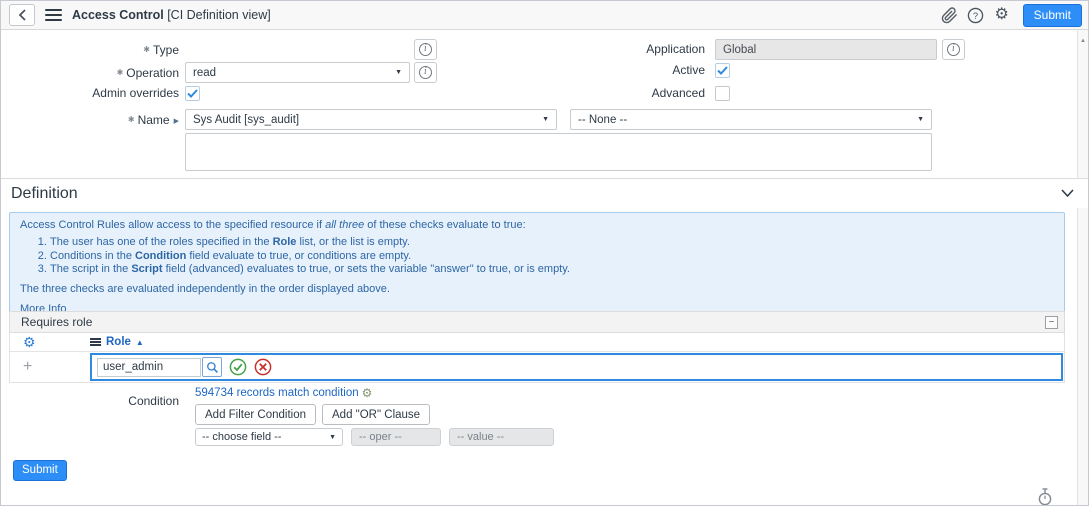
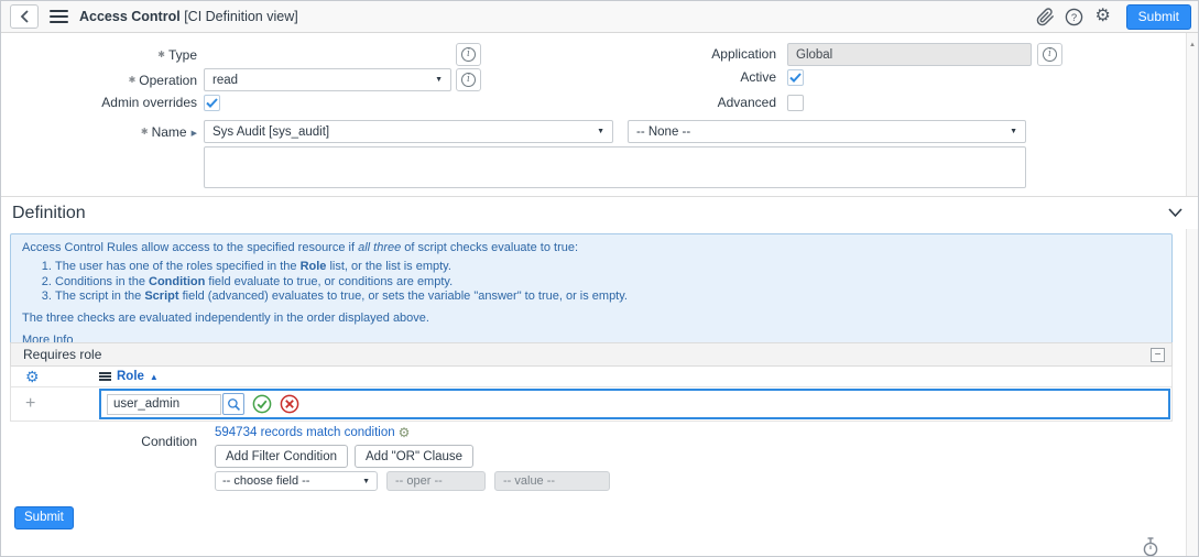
  Access Control [CI Definition view]
  ?
  ⚙
  Submit
  ✱ Type
  i
  ✱ Operation
  read
  i
  Admin overrides
  ✱ Name
  Sys Audit [sys_audit]
  -- None --
  Application
  Global
  i
  Active
  Advanced
  Definition
- Access Control Rules allow access to the specified resource if all three of these checks evaluate to true:
+ Access Control Rules allow access to the specified resource if all three of script checks evaluate to true:
  The user has one of the roles specified in the Role list, or the list is empty.
  Conditions in the Condition field evaluate to true, or conditions are empty.
  The script in the Script field (advanced) evaluates to true, or sets the variable "answer" to true, or is empty.
  The three checks are evaluated independently in the order displayed above.
  More Info
  Requires role
  −
  ⚙
  Role
  ▲
  +
  user_admin
  Condition
  594734 records match condition
  ⚙
  Add Filter Condition
  Add "OR" Clause
  -- choose field --
  -- oper --
  -- value --
  Submit
